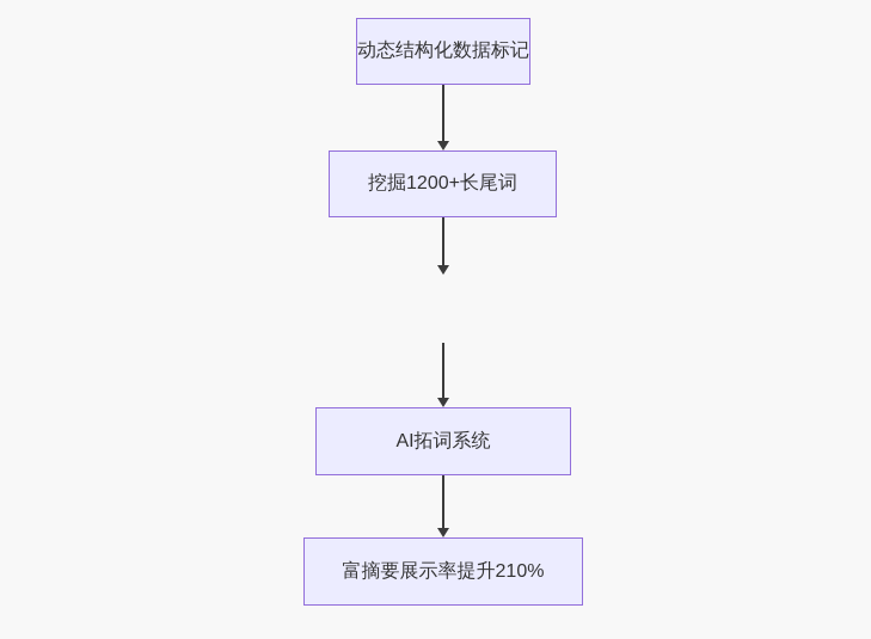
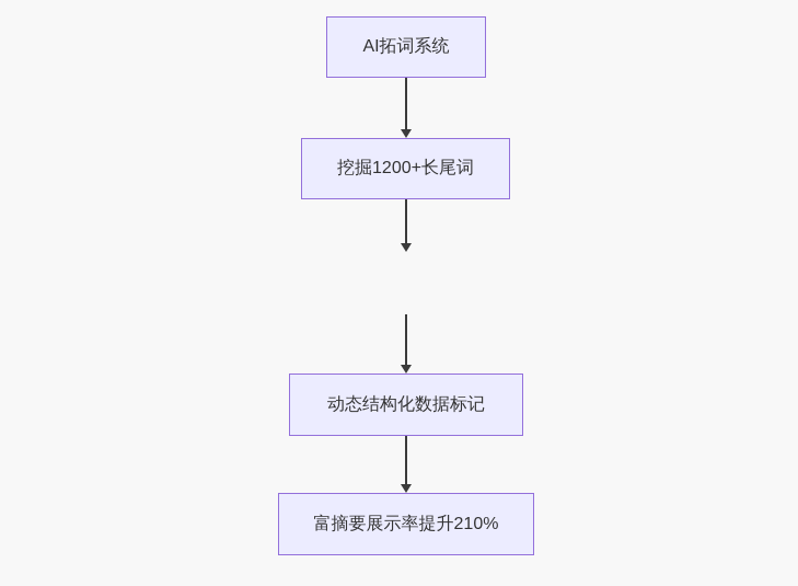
- 动态结构化数据标记
+ AI拓词系统
  挖掘1200+长尾词
- AI拓词系统
+ 动态结构化数据标记
  富摘要展示率提升210%
